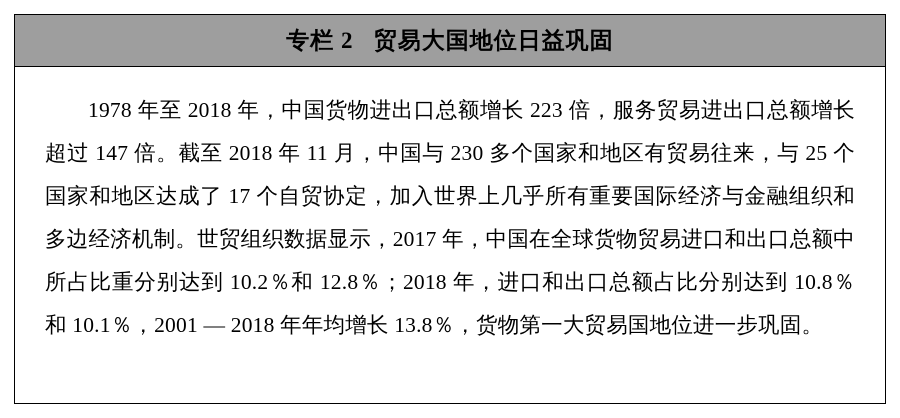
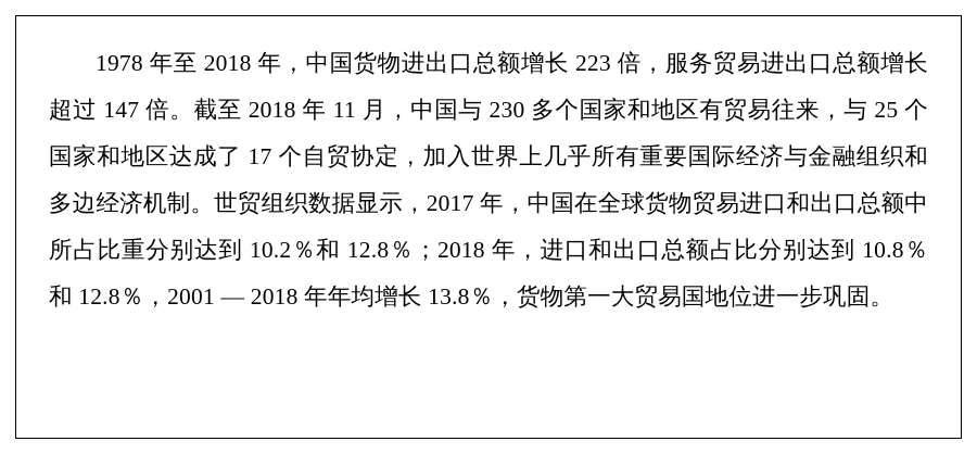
- 专栏 2 贸易大国地位日益巩固
- 1978 年至 2018 年，中国货物进出口总额增长 223 倍，服务贸易进出口总额增长超过 147 倍。截至 2018 年 11 月，中国与 230 多个国家和地区有贸易往来，与 25 个国家和地区达成了 17 个自贸协定，加入世界上几乎所有重要国际经济与金融组织和多边经济机制。世贸组织数据显示，2017 年，中国在全球货物贸易进口和出口总额中所占比重分别达到 10.2％和 12.8％；2018 年，进口和出口总额占比分别达到 10.8％和 10.1％，2001 — 2018 年年均增长 13.8％，货物第一大贸易国地位进一步巩固。
+ 1978 年至 2018 年，中国货物进出口总额增长 223 倍，服务贸易进出口总额增长超过 147 倍。截至 2018 年 11 月，中国与 230 多个国家和地区有贸易往来，与 25 个国家和地区达成了 17 个自贸协定，加入世界上几乎所有重要国际经济与金融组织和多边经济机制。世贸组织数据显示，2017 年，中国在全球货物贸易进口和出口总额中所占比重分别达到 10.2％和 12.8％；2018 年，进口和出口总额占比分别达到 10.8％和 12.8％，2001 — 2018 年年均增长 13.8％，货物第一大贸易国地位进一步巩固。
